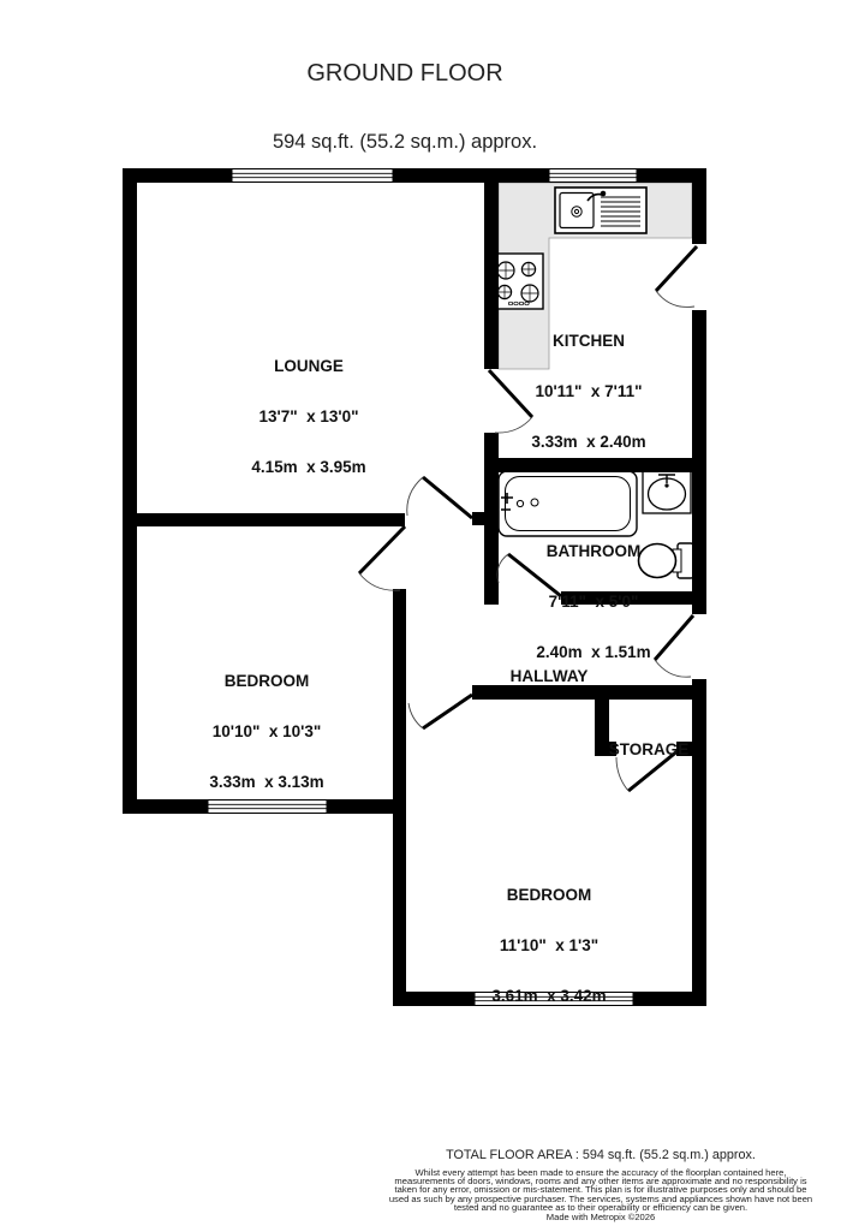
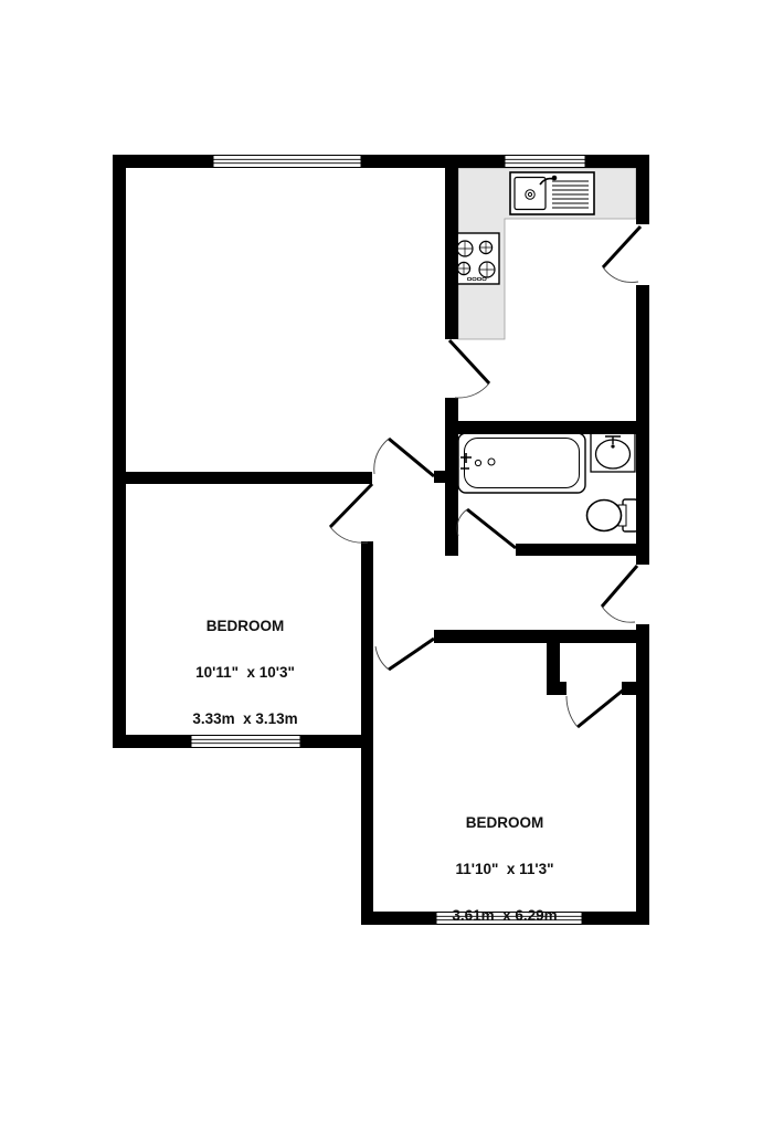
- GROUND FLOOR
- 594 sq.ft. (55.2 sq.m.) approx.
- LOUNGE
- 13'7" x 13'0"
- 4.15m x 3.95m
- KITCHEN
- 10'11" x 7'11"
- 3.33m x 2.40m
- BATHROOM
- 7'11" x 5'0"
- 2.40m x 1.51m
  BEDROOM
- 10'10" x 10'3"
+ 10'11" x 10'3"
  3.33m x 3.13m
- HALLWAY
- STORAGE
  BEDROOM
- 11'10" x 1'3"
+ 11'10" x 11'3"
- 3.61m x 3.42m
+ 3.61m x 6.29m
- TOTAL FLOOR AREA : 594 sq.ft. (55.2 sq.m.) approx.
- Whilst every attempt has been made to ensure the accuracy of the floorplan contained here, measurements of doors, windows, rooms and any other items are approximate and no responsibility is taken for any error, omission or mis-statement. This plan is for illustrative purposes only and should be used as such by any prospective purchaser. The services, systems and appliances shown have not been tested and no guarantee as to their operability or efficiency can be given.
- Made with Metropix ©2026
